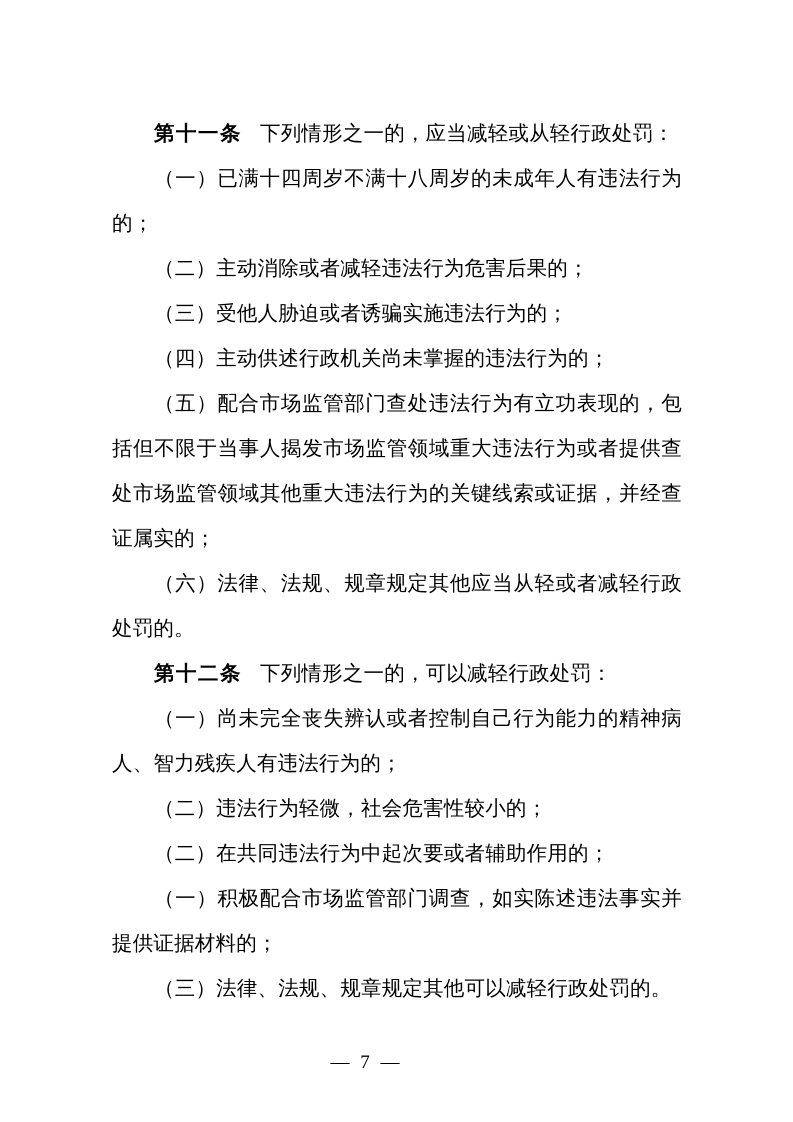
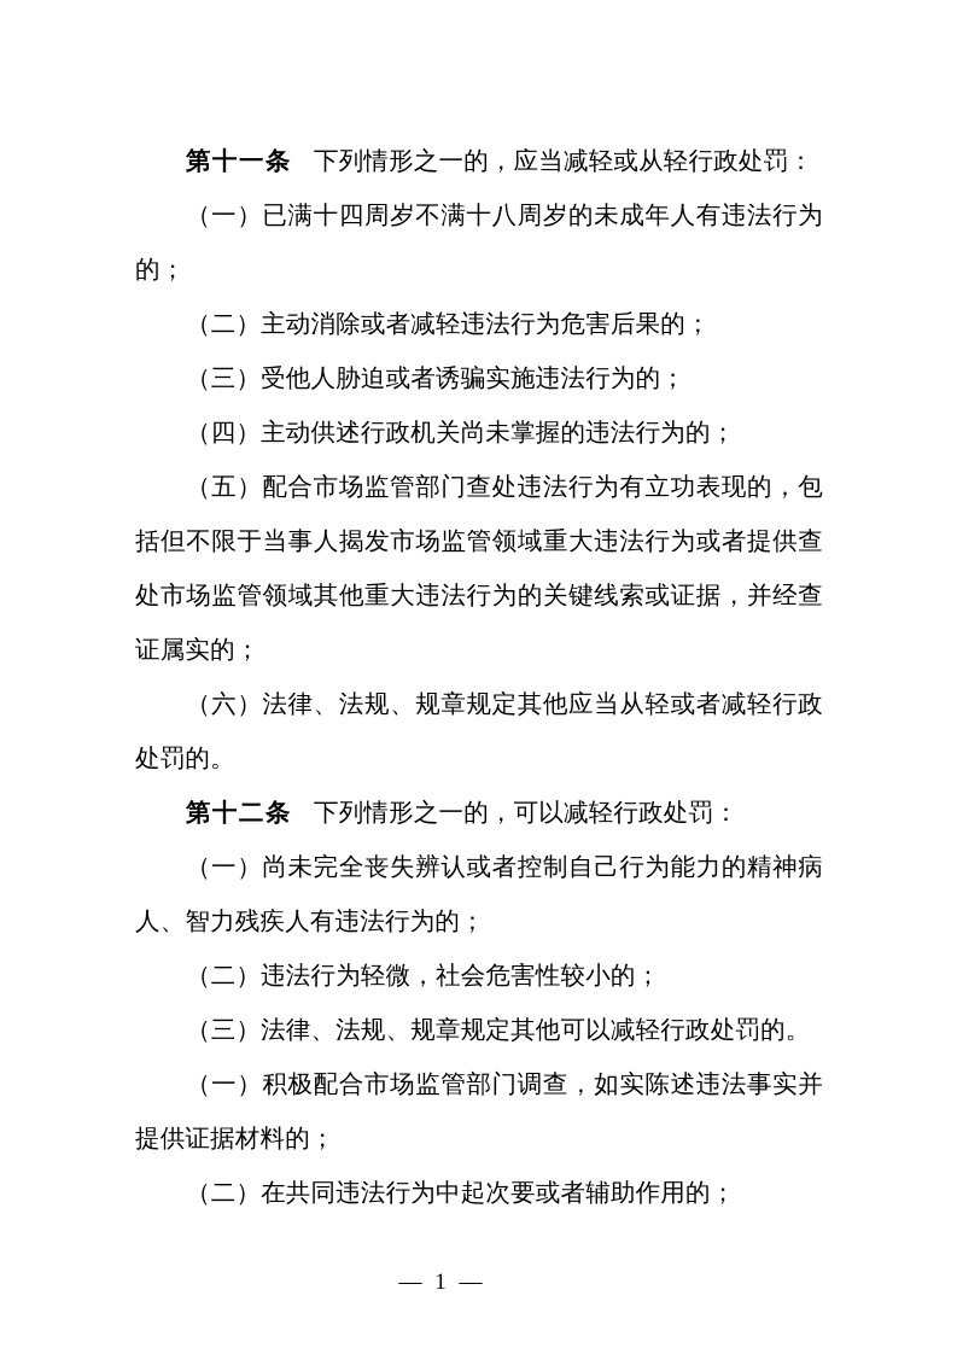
  第十一条 下列情形之一的，应当减轻或从轻行政处罚：
  （一）已满十四周岁不满十八周岁的未成年人有违法行为的；
  （二）主动消除或者减轻违法行为危害后果的；
  （三）受他人胁迫或者诱骗实施违法行为的；
  （四）主动供述行政机关尚未掌握的违法行为的；
  （五）配合市场监管部门查处违法行为有立功表现的，包括但不限于当事人揭发市场监管领域重大违法行为或者提供查处市场监管领域其他重大违法行为的关键线索或证据，并经查证属实的；
  （六）法律、法规、规章规定其他应当从轻或者减轻行政处罚的。
  第十二条 下列情形之一的，可以减轻行政处罚：
  （一）尚未完全丧失辨认或者控制自己行为能力的精神病人、智力残疾人有违法行为的；
  （二）违法行为轻微，社会危害性较小的；
- （二）在共同违法行为中起次要或者辅助作用的；
+ （三）法律、法规、规章规定其他可以减轻行政处罚的。
  （一）积极配合市场监管部门调查，如实陈述违法事实并提供证据材料的；
- （三）法律、法规、规章规定其他可以减轻行政处罚的。
+ （二）在共同违法行为中起次要或者辅助作用的；
- — 7 —
+ — 1 —
